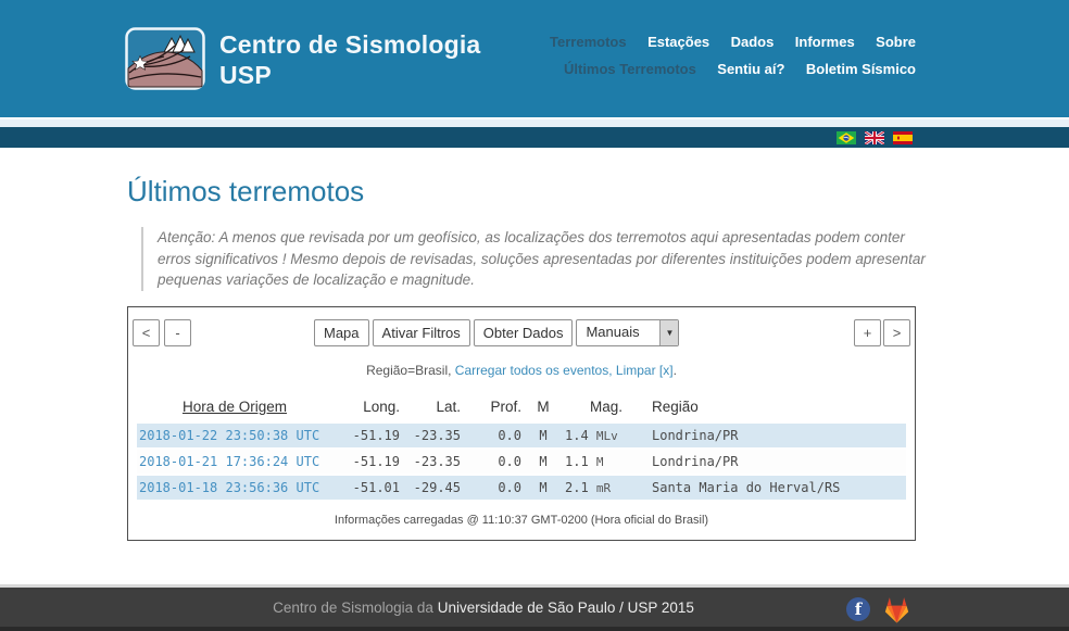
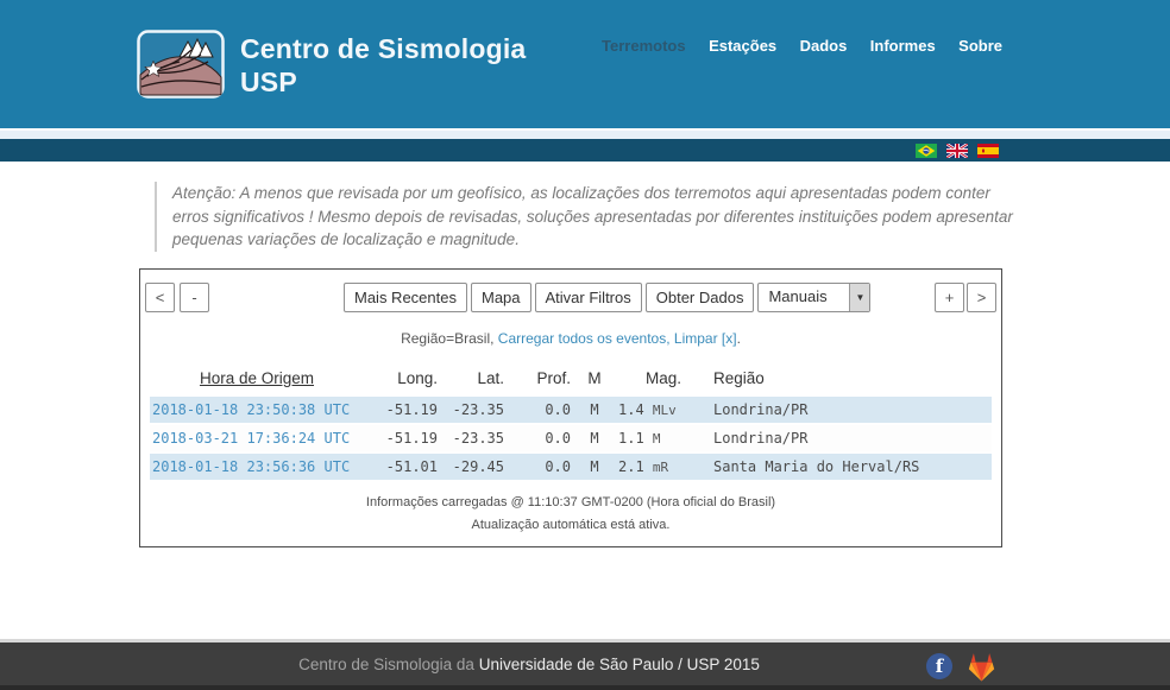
  Centro de Sismologia
  USP
  Terremotos Estações Dados Informes Sobre
- Últimos Terremotos Sentiu aí? Boletim Sísmico
- Últimos terremotos
  Atenção: A menos que revisada por um geofísico, as localizações dos terremotos aqui apresentadas podem conter erros significativos ! Mesmo depois de revisadas, soluções apresentadas por diferentes instituições podem apresentar pequenas variações de localização e magnitude.
  <
  -
+ Mais Recentes
  Mapa
  Ativar Filtros
  Obter Dados
  Manuais
  ▼
  +
  >
  Região=Brasil, Carregar todos os eventos, Limpar [x].
  Hora de Origem	Long.	Lat.	Prof.	M	Mag.	Região
- 2018-01-22 23:50:38 UTC	-51.19	-23.35	0.0	M	1.4 MLv	Londrina/PR
+ 2018-01-18 23:50:38 UTC	-51.19	-23.35	0.0	M	1.4 MLv	Londrina/PR
- 2018-01-21 17:36:24 UTC	-51.19	-23.35	0.0	M	1.1 M	Londrina/PR
+ 2018-03-21 17:36:24 UTC	-51.19	-23.35	0.0	M	1.1 M	Londrina/PR
  2018-01-18 23:56:36 UTC	-51.01	-29.45	0.0	M	2.1 mR	Santa Maria do Herval/RS
  Informações carregadas @ 11:10:37 GMT-0200 (Hora oficial do Brasil)
+ Atualização automática está ativa.
  Centro de Sismologia da Universidade de São Paulo / USP 2015
  f
